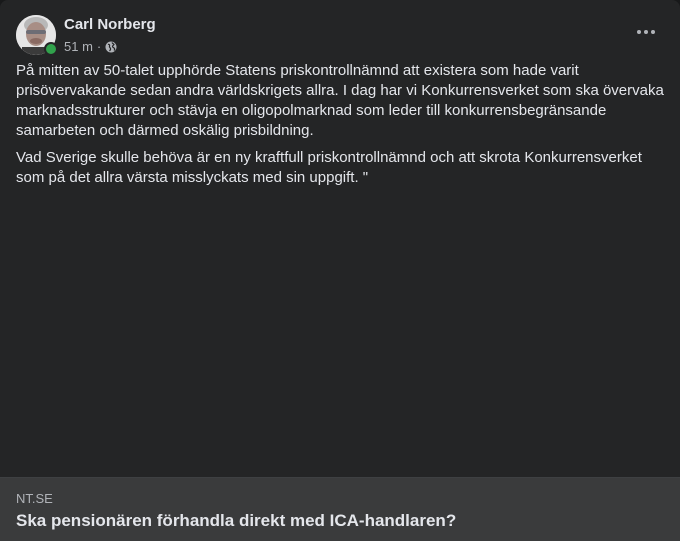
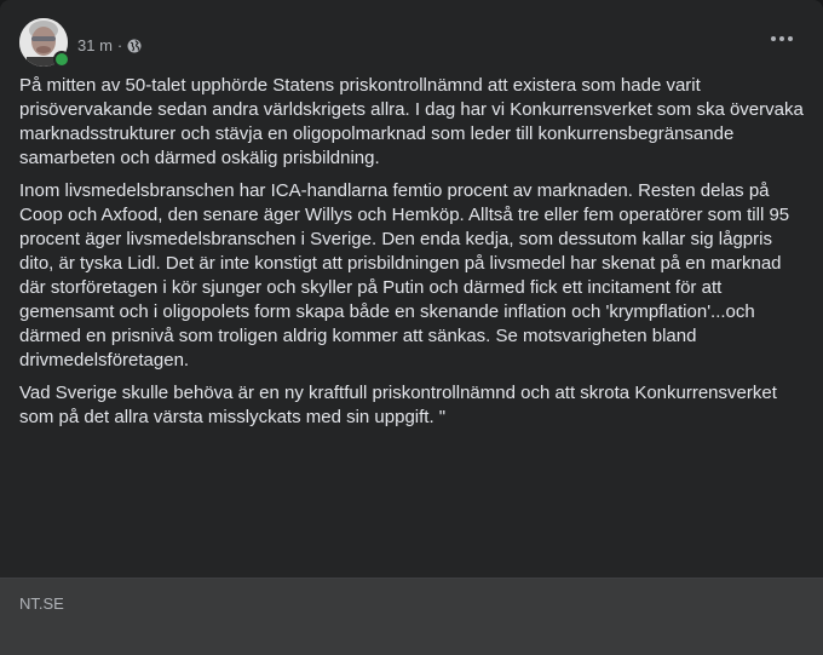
- Carl Norberg
- 51 m
+ 31 m
  ·
  På mitten av 50-talet upphörde Statens priskontrollnämnd att existera som hade varit prisövervakande sedan andra världskrigets allra. I dag har vi Konkurrensverket som ska övervaka marknadsstrukturer och stävja en oligopolmarknad som leder till konkurrensbegränsande samarbeten och därmed oskälig prisbildning.
+ Inom livsmedelsbranschen har ICA-handlarna femtio procent av marknaden. Resten delas på Coop och Axfood, den senare äger Willys och Hemköp. Alltså tre eller fem operatörer som till 95 procent äger livsmedelsbranschen i Sverige. Den enda kedja, som dessutom kallar sig lågpris dito, är tyska Lidl. Det är inte konstigt att prisbildningen på livsmedel har skenat på en marknad där storföretagen i kör sjunger och skyller på Putin och därmed fick ett incitament för att gemensamt och i oligopolets form skapa både en skenande inflation och 'krympflation'...och därmed en prisnivå som troligen aldrig kommer att sänkas. Se motsvarigheten bland drivmedelsföretagen.
  Vad Sverige skulle behöva är en ny kraftfull priskontrollnämnd och att skrota Konkurrensverket som på det allra värsta misslyckats med sin uppgift. "
  NT.SE
- Ska pensionären förhandla direkt med ICA-handlaren?
